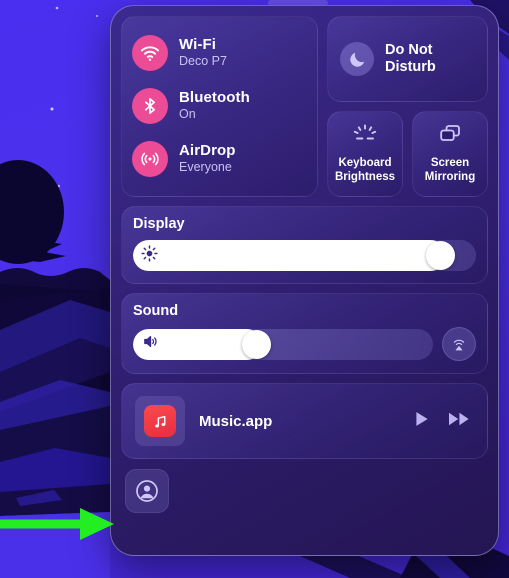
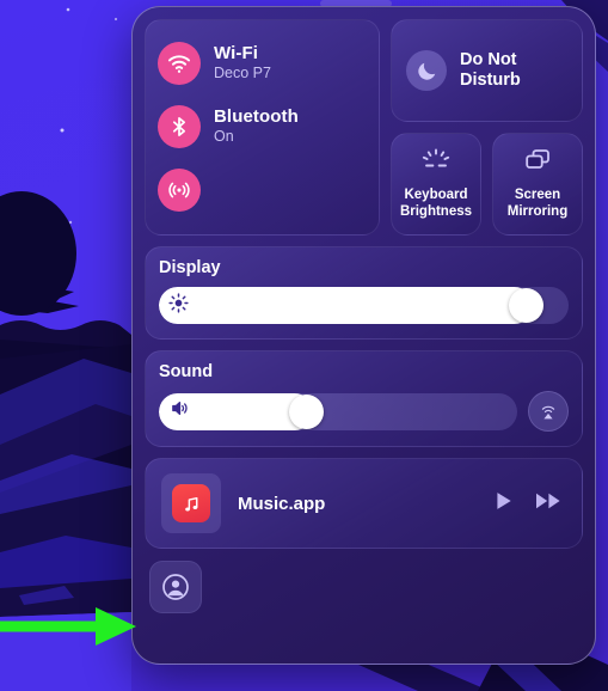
  Wi-Fi
  Deco P7
  Bluetooth
  On
- AirDrop
- Everyone
  Do Not
  Disturb
  Keyboard
  Brightness
  Screen
  Mirroring
  Display
  Sound
  Music.app
